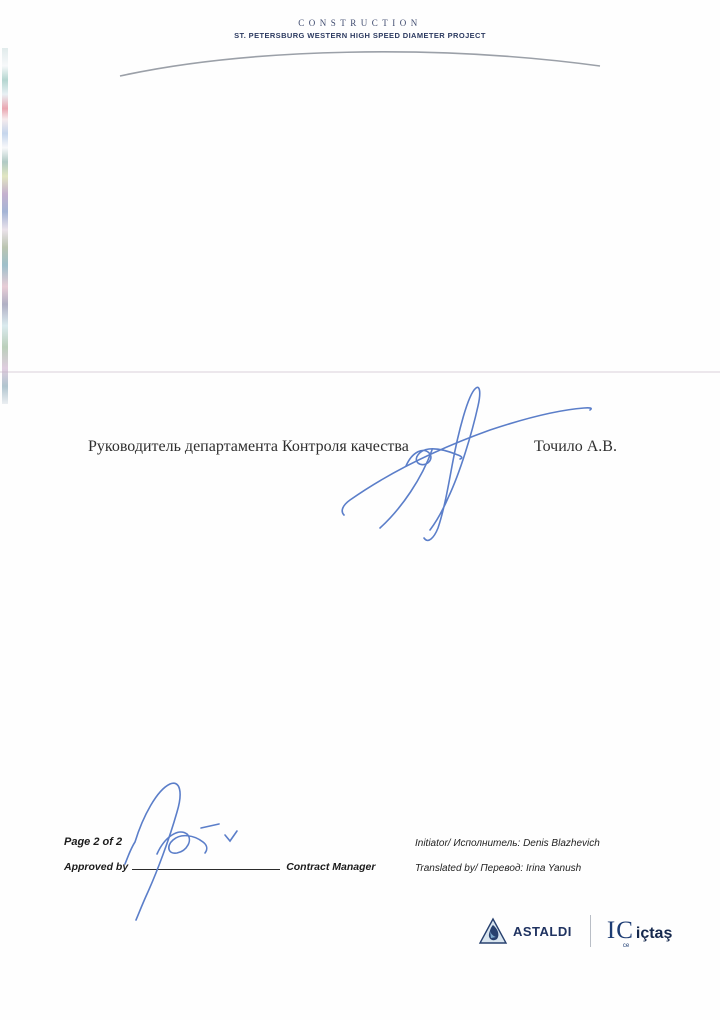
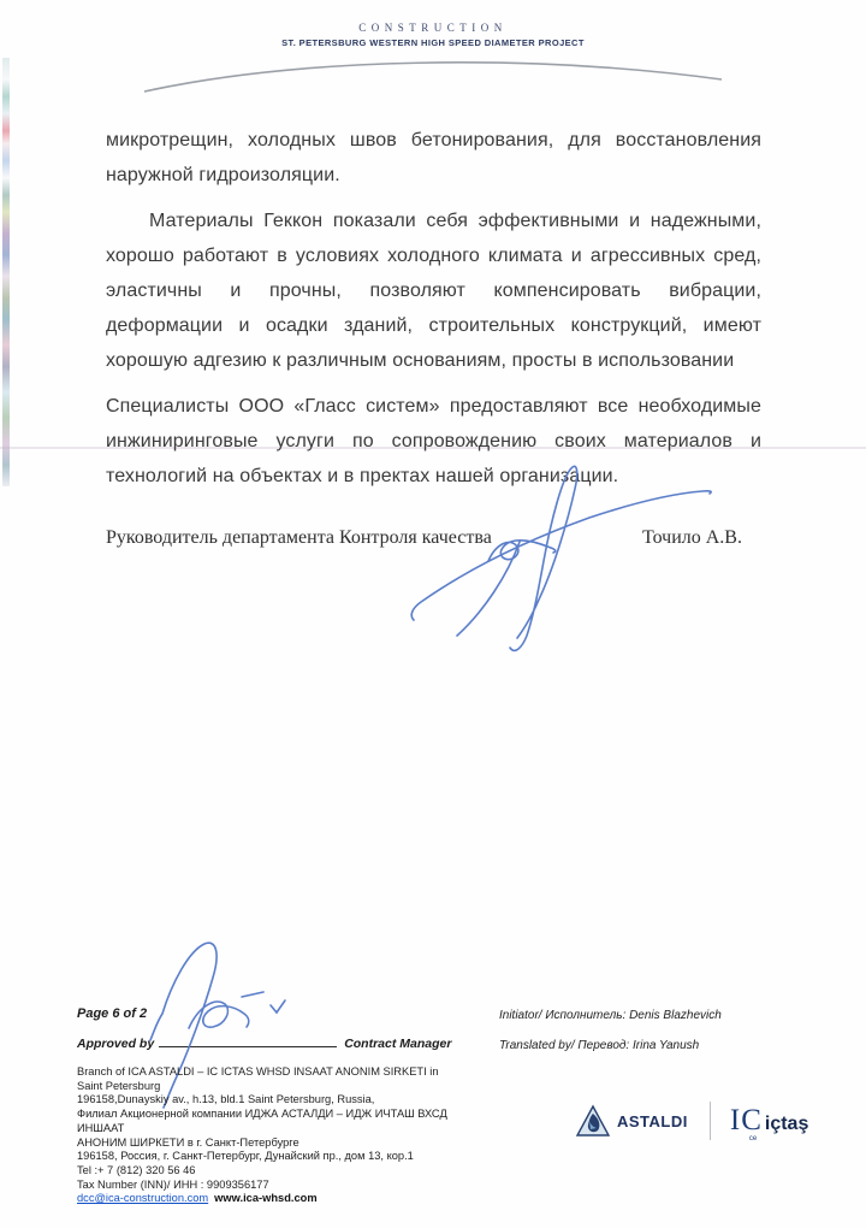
  CONSTRUCTION
  ST. PETERSBURG WESTERN HIGH SPEED DIAMETER PROJECT
+ микротрещин, холодных швов бетонирования, для восстановления наружной гидроизоляции.
+ Материалы Геккон показали себя эффективными и надежными, хорошо работают в условиях холодного климата и агрессивных сред, эластичны и прочны, позволяют компенсировать вибрации, деформации и осадки зданий, строительных конструкций, имеют хорошую адгезию к различным основаниям, просты в использовании
+ Специалисты ООО «Гласс систем» предоставляют все необходимые инжиниринговые услуги по сопровождению своих материалов и технологий на объектах и в пректах нашей организации.
  Руководитель департамента Контроля качества
  Точило А.В.
- Page 2 of 2
+ Page 6 of 2
  Approved by Contract Manager
  Initiator/ Исполнитель: Denis Blazhevich
  Translated by/ Перевод: Irina Yanush
+ Branch of ICA ASTALDI – IC ICTAS WHSD INSAAT ANONIM SIRKETI in
+ Saint Petersburg
+ 196158,Dunayskiy av., h.13, bld.1 Saint Petersburg, Russia,
+ Филиал Акционерной компании ИДЖА АСТАЛДИ – ИДЖ ИЧТАШ ВХСД ИНШААТ
+ АНОНИМ ШИРКЕТИ в г. Санкт-Петербурге
+ 196158, Россия, г. Санкт-Петербург, Дунайский пр., дом 13, кор.1
+ Tel :+ 7 (812) 320 56 46
+ Tax Number (INN)/ ИНН : 9909356177
+ dcc@ica-construction.com www.ica-whsd.com
  ASTALDI
  IC
  içtaş
